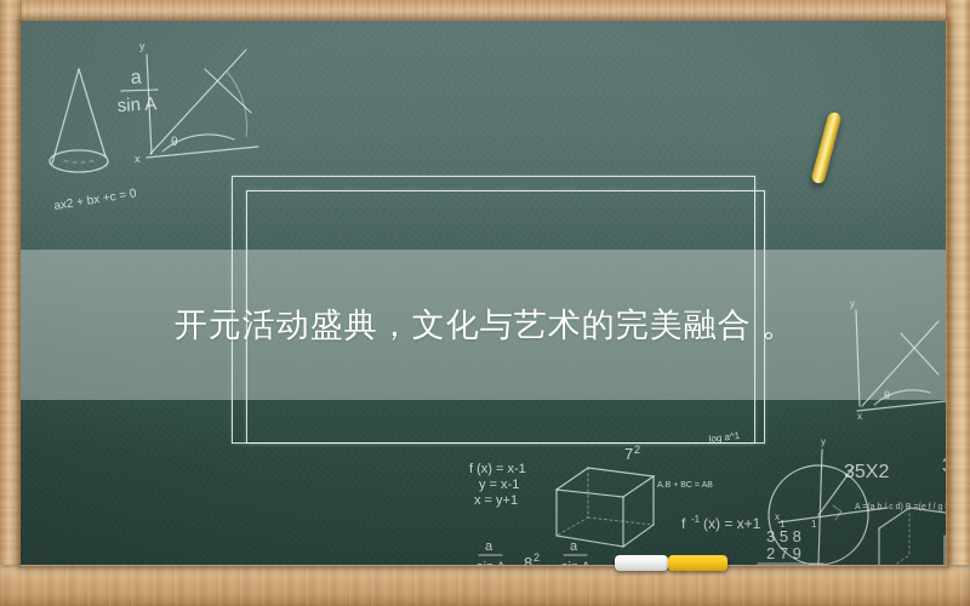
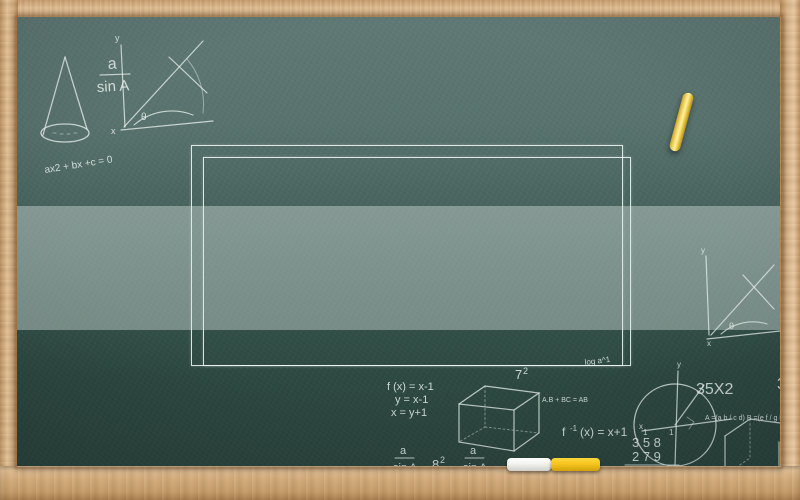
- 开元活动盛典，文化与艺术的完美融合 。
